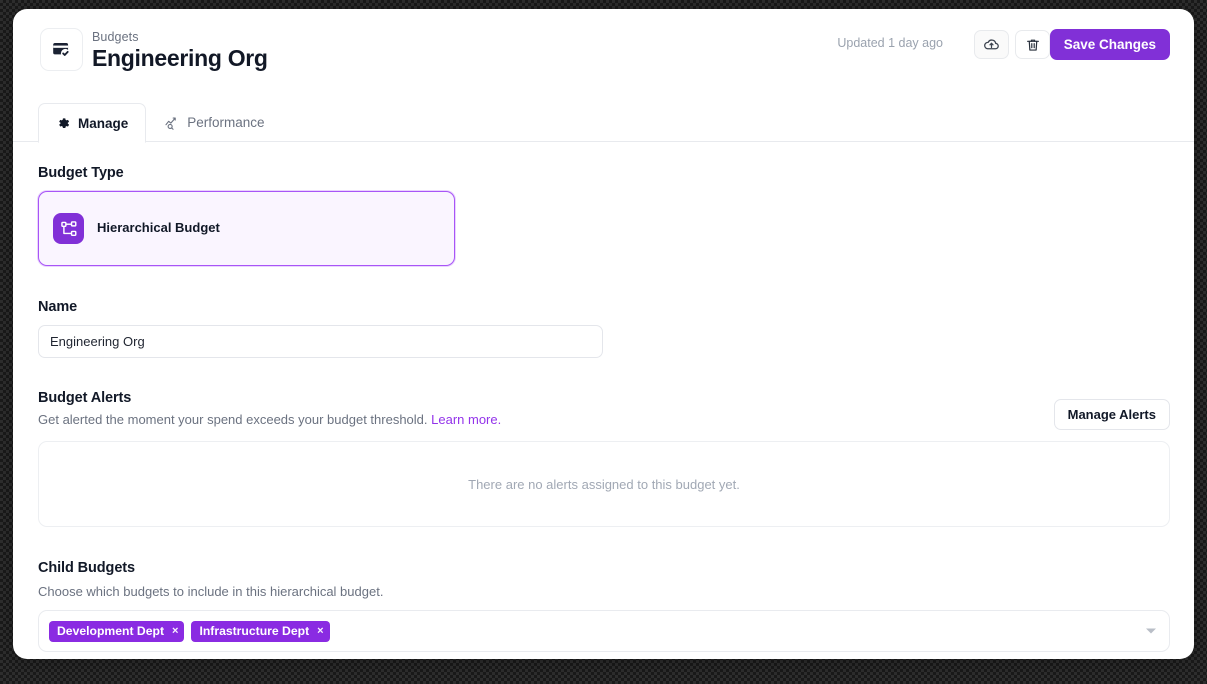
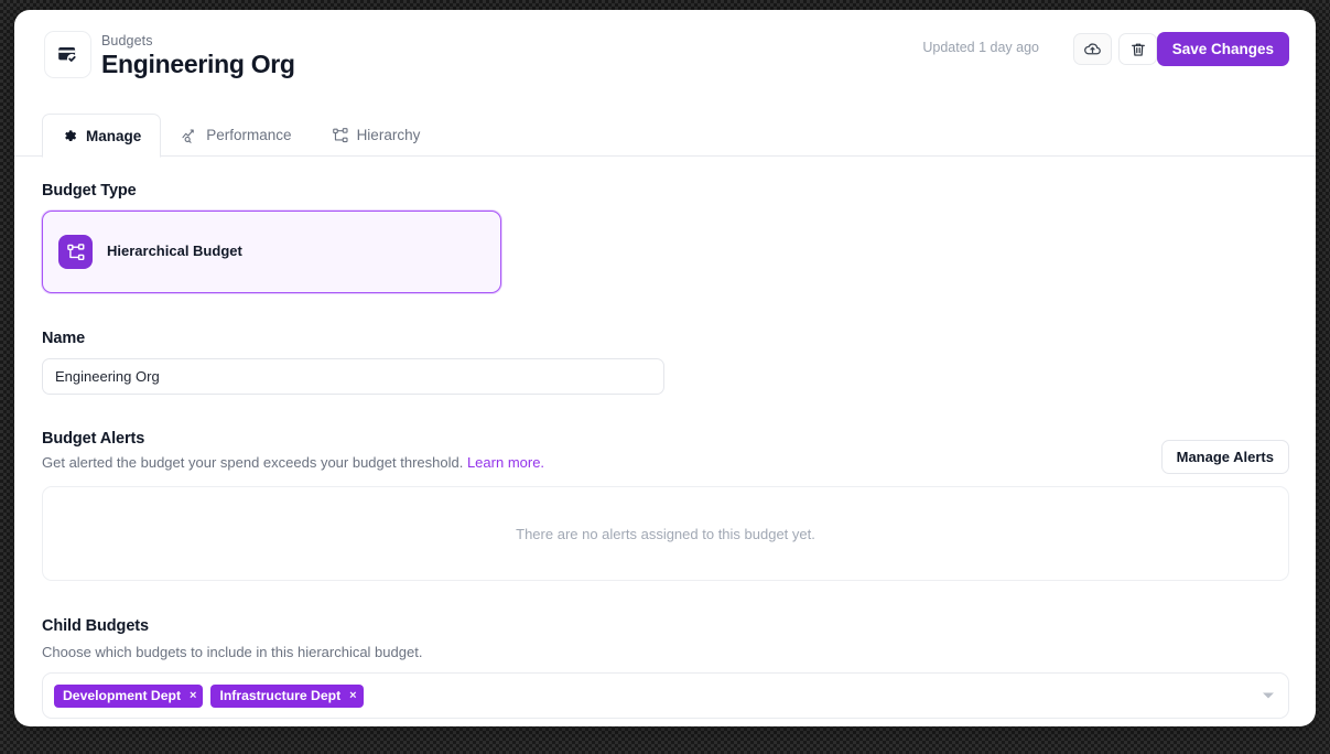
  Budgets
  Engineering Org
  Updated 1 day ago
  Save Changes
  Manage
  Performance
+ Hierarchy
  Budget Type
  Hierarchical Budget
  Name
  Engineering Org
  Budget Alerts
- Get alerted the moment your spend exceeds your budget threshold. Learn more.
+ Get alerted the budget your spend exceeds your budget threshold. Learn more.
  Manage Alerts
  There are no alerts assigned to this budget yet.
  Child Budgets
  Choose which budgets to include in this hierarchical budget.
  Development Dept
  ×
  Infrastructure Dept
  ×
